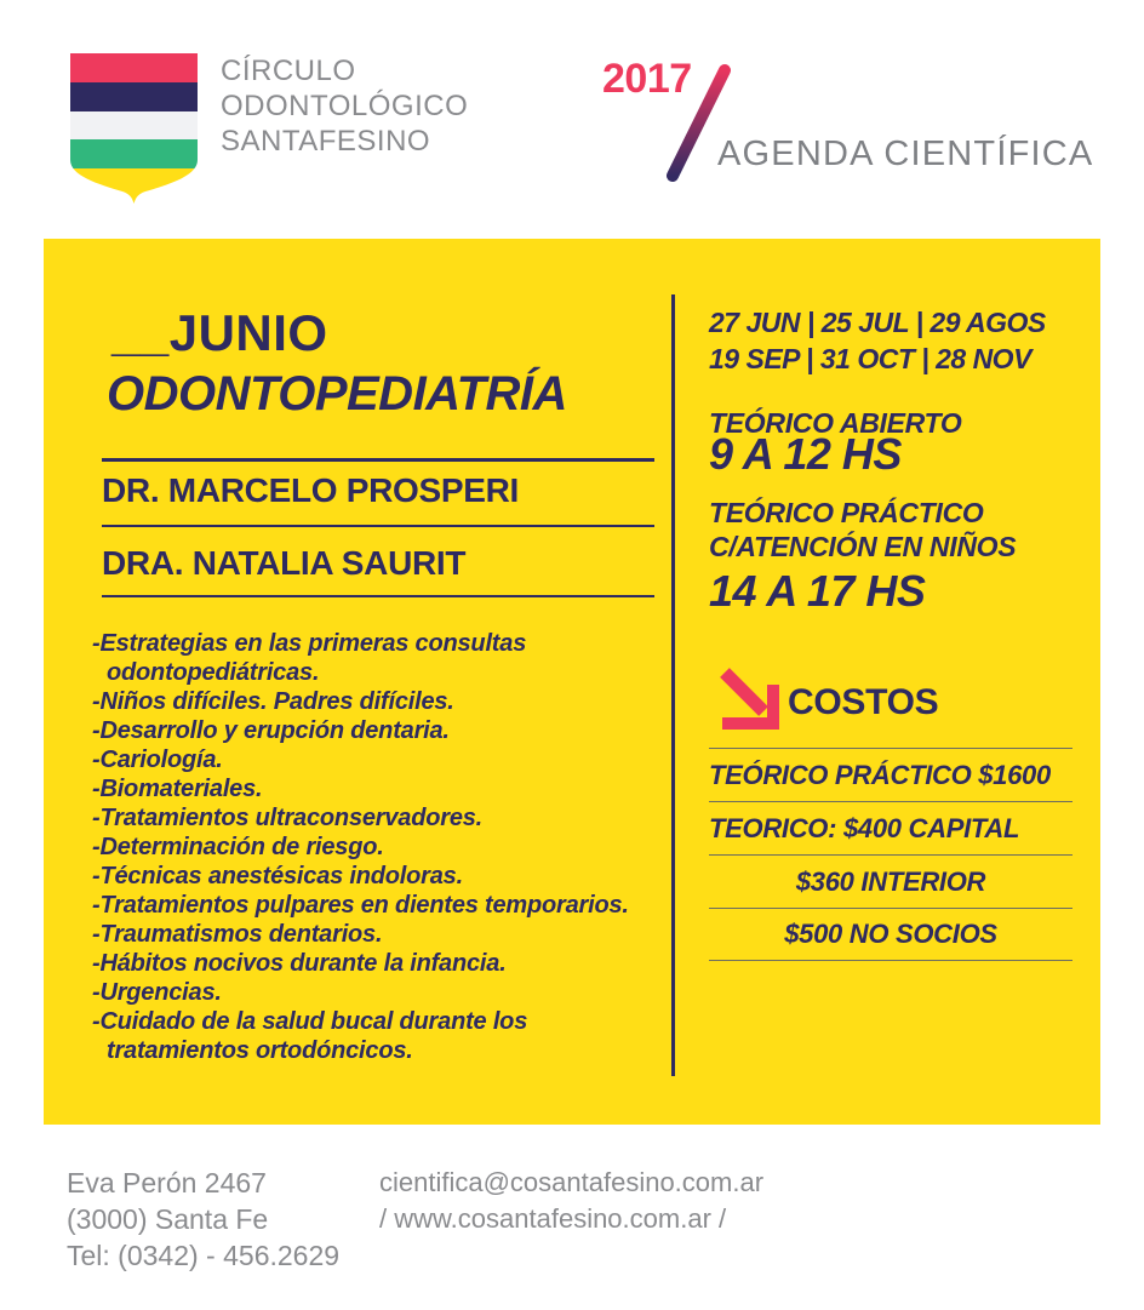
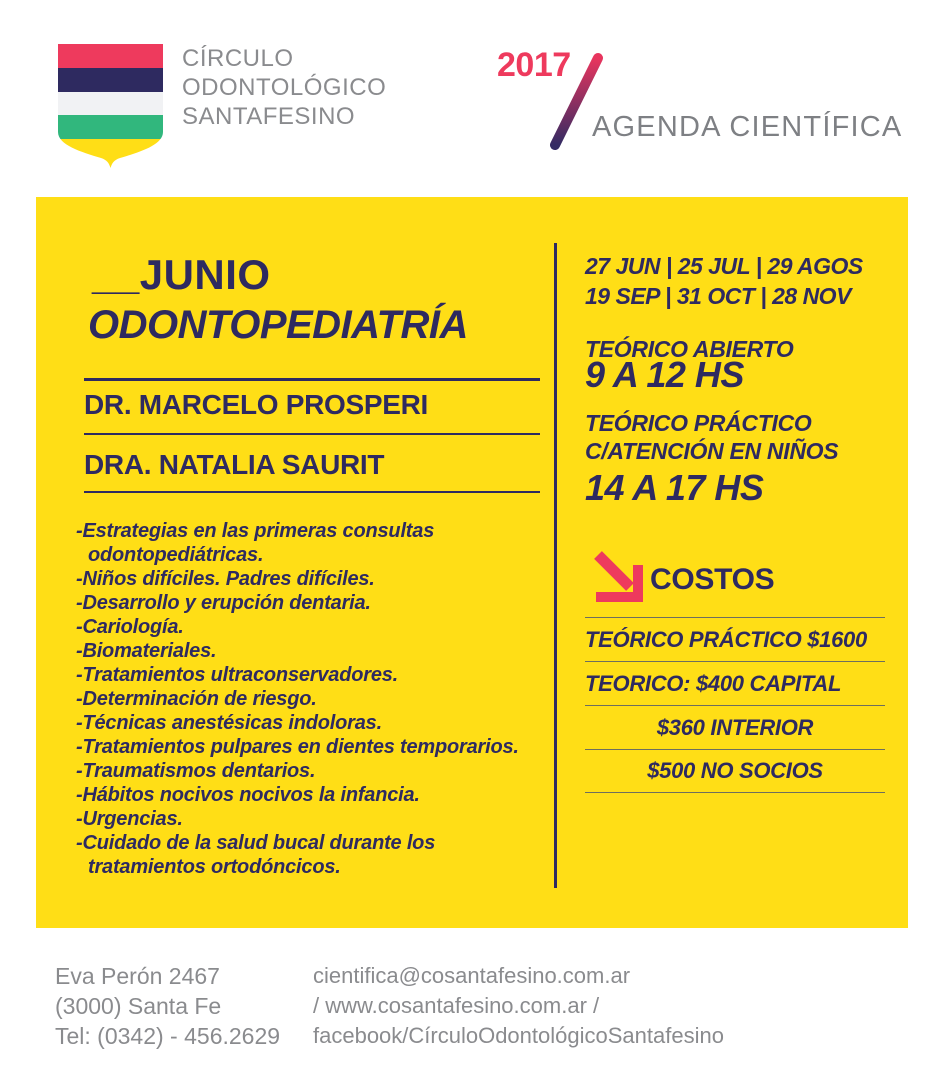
  CÍRCULO
  ODONTOLÓGICO
  SANTAFESINO
  2017
  AGENDA CIENTÍFICA
  __JUNIO
  ODONTOPEDIATRÍA
  DR. MARCELO PROSPERI
  DRA. NATALIA SAURIT
  -Estrategias en las primeras consultas odontopediátricas.
  -Niños difíciles. Padres difíciles.
  -Desarrollo y erupción dentaria.
  -Cariología.
  -Biomateriales.
  -Tratamientos ultraconservadores.
  -Determinación de riesgo.
  -Técnicas anestésicas indoloras.
  -Tratamientos pulpares en dientes temporarios.
  -Traumatismos dentarios.
- -Hábitos nocivos durante la infancia.
+ -Hábitos nocivos nocivos la infancia.
  -Urgencias.
  -Cuidado de la salud bucal durante los tratamientos ortodóncicos.
  27 JUN | 25 JUL | 29 AGOS
  19 SEP | 31 OCT | 28 NOV
  TEÓRICO ABIERTO
  9 A 12 HS
  TEÓRICO PRÁCTICO
  C/ATENCIÓN EN NIÑOS
  14 A 17 HS
  COSTOS
  TEÓRICO PRÁCTICO $1600
  TEORICO: $400 CAPITAL
  $360 INTERIOR
  $500 NO SOCIOS
  Eva Perón 2467
  (3000) Santa Fe
  Tel: (0342) - 456.2629
  cientifica@cosantafesino.com.ar
  / www.cosantafesino.com.ar /
+ facebook/CírculoOdontológicoSantafesino
